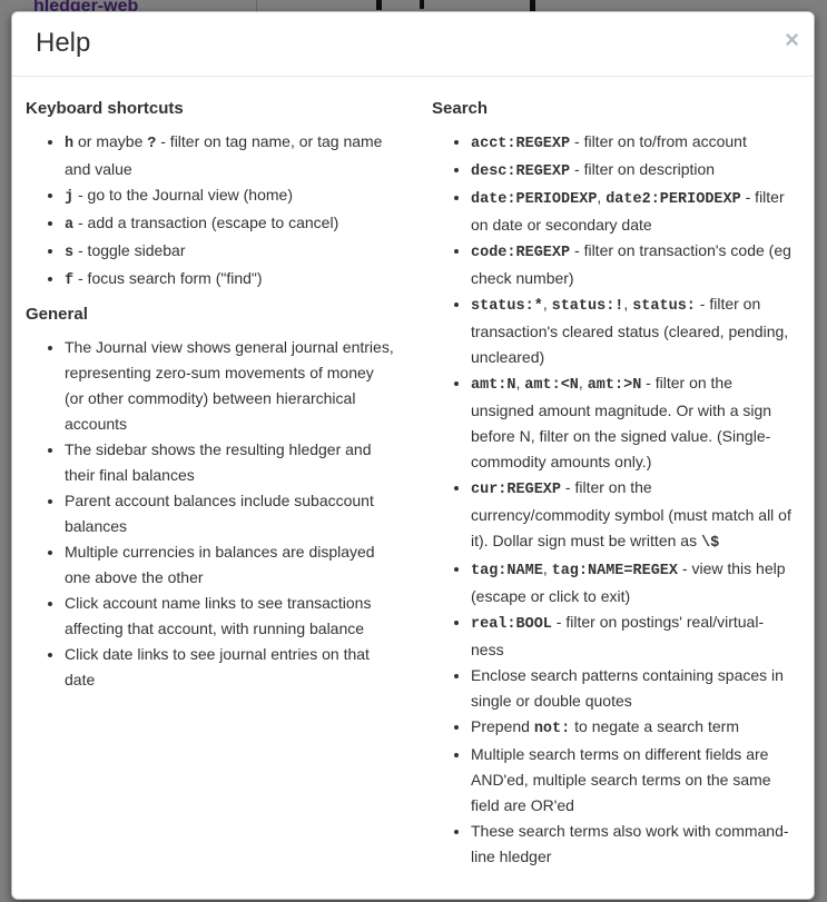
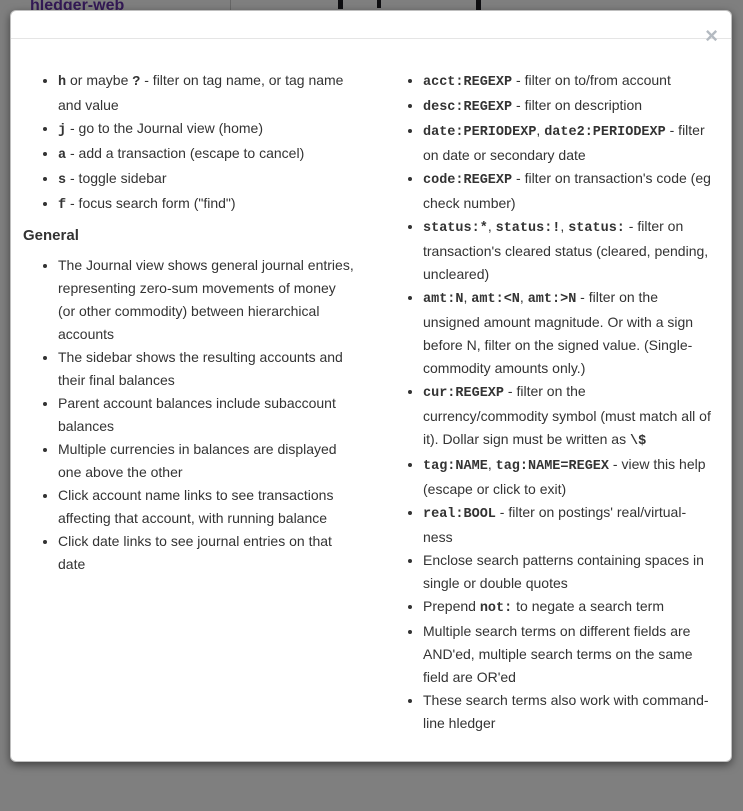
  hledger-web
  ×
- Help
- Keyboard shortcuts
  h or maybe ? - filter on tag name, or tag name and value
  j - go to the Journal view (home)
  a - add a transaction (escape to cancel)
  s - toggle sidebar
  f - focus search form ("find")
  General
  The Journal view shows general journal entries, representing zero-sum movements of money (or other commodity) between hierarchical accounts
- The sidebar shows the resulting hledger and their final balances
+ The sidebar shows the resulting accounts and their final balances
  Parent account balances include subaccount balances
  Multiple currencies in balances are displayed one above the other
  Click account name links to see transactions affecting that account, with running balance
  Click date links to see journal entries on that date
- Search
  acct:REGEXP - filter on to/from account
  desc:REGEXP - filter on description
  date:PERIODEXP, date2:PERIODEXP - filter on date or secondary date
  code:REGEXP - filter on transaction's code (eg check number)
  status:*, status:!, status: - filter on transaction's cleared status (cleared, pending, uncleared)
  amt:N, amt:<N, amt:>N - filter on the unsigned amount magnitude. Or with a sign before N, filter on the signed value. (Single-commodity amounts only.)
  cur:REGEXP - filter on the currency/commodity symbol (must match all of it). Dollar sign must be written as \$
  tag:NAME, tag:NAME=REGEX - view this help (escape or click to exit)
  real:BOOL - filter on postings' real/virtual-ness
  Enclose search patterns containing spaces in single or double quotes
  Prepend not: to negate a search term
  Multiple search terms on different fields are AND'ed, multiple search terms on the same field are OR'ed
  These search terms also work with command-line hledger
